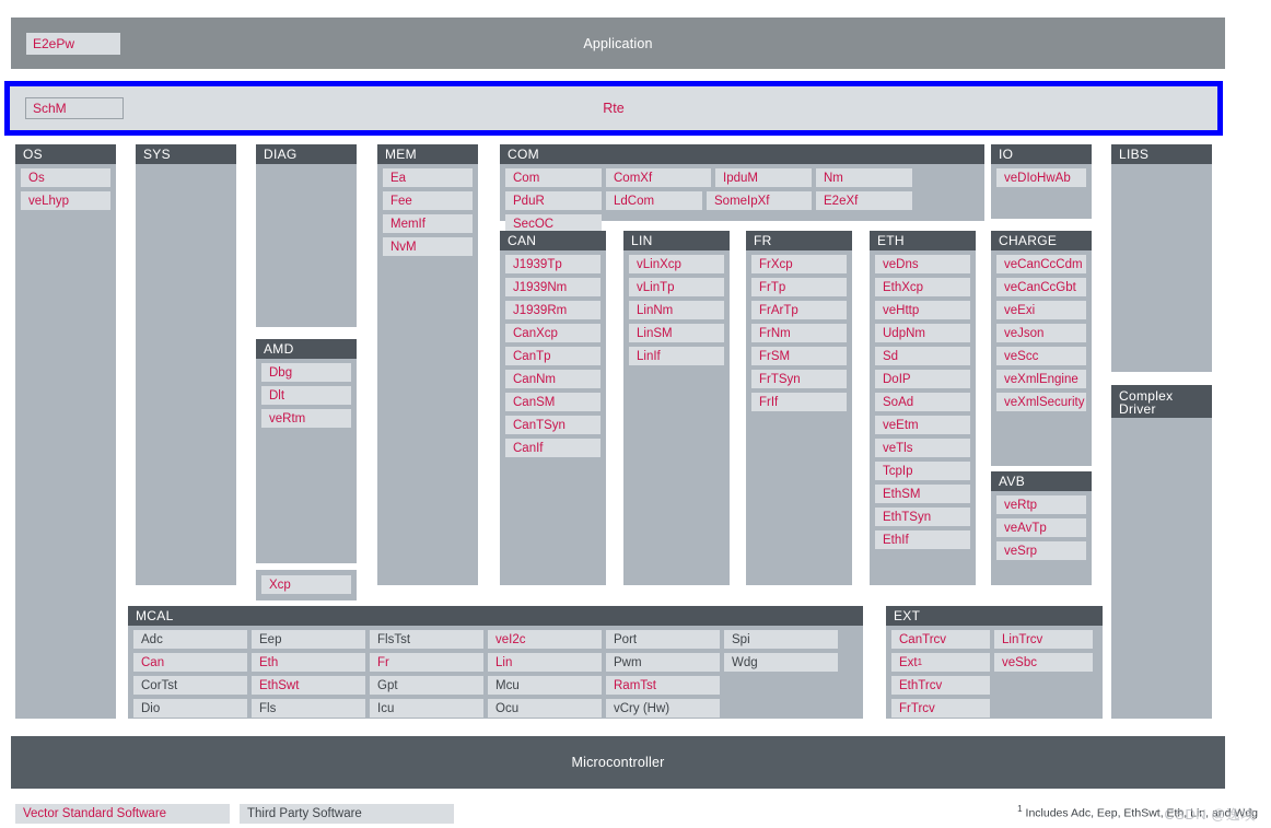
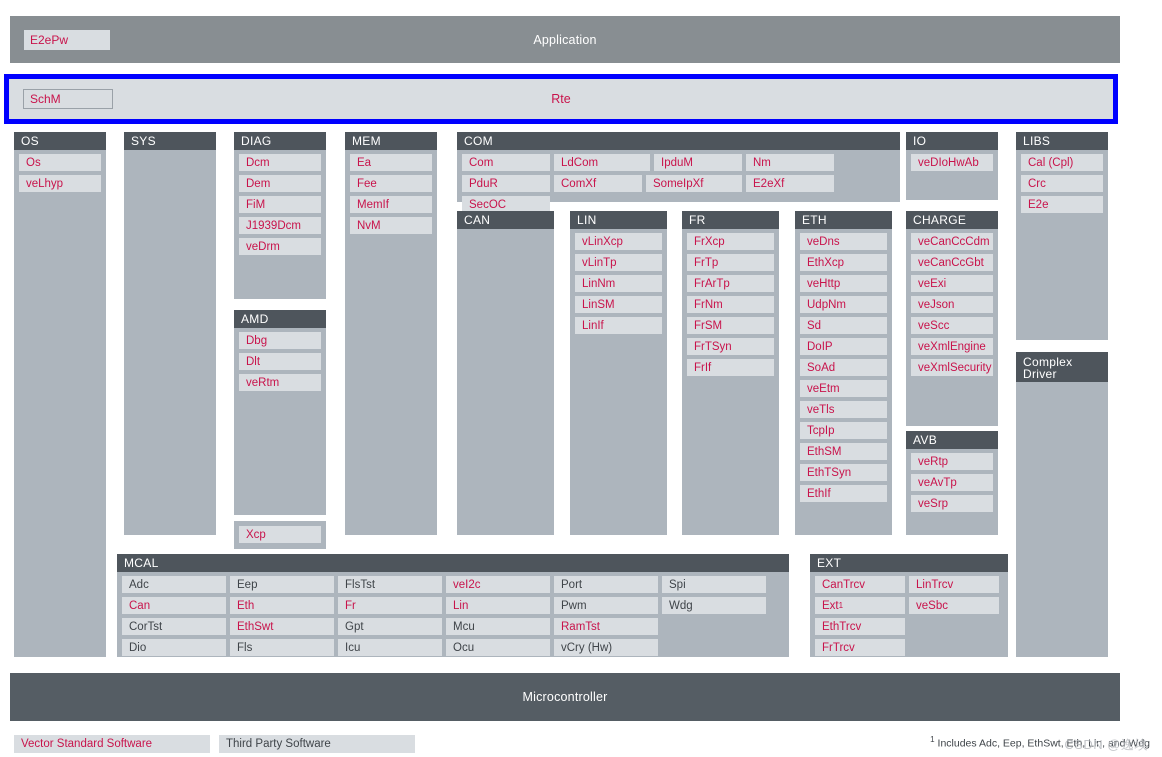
  E2ePw
  Application
  SchM
  Rte
  OS
  Os
  veLhyp
  SYS
  DIAG
+ Dcm
+ Dem
+ FiM
+ J1939Dcm
+ veDrm
  AMD
  Dbg
  Dlt
  veRtm
  Xcp
  MEM
  Ea
  Fee
  MemIf
  NvM
  COM
  Com
- ComXf
+ LdCom
  IpduM
  Nm
  PduR
- LdCom
+ ComXf
  SomeIpXf
  E2eXf
  SecOC
  CAN
- J1939Tp
- J1939Nm
- J1939Rm
- CanXcp
- CanTp
- CanNm
- CanSM
- CanTSyn
- CanIf
  LIN
  vLinXcp
  vLinTp
  LinNm
  LinSM
  LinIf
  FR
  FrXcp
  FrTp
  FrArTp
  FrNm
  FrSM
  FrTSyn
  FrIf
  ETH
  veDns
  EthXcp
  veHttp
  UdpNm
  Sd
  DoIP
  SoAd
  veEtm
  veTls
  TcpIp
  EthSM
  EthTSyn
  EthIf
  IO
  veDIoHwAb
  CHARGE
  veCanCcCdm
  veCanCcGbt
  veExi
  veJson
  veScc
  veXmlEngine
  veXmlSecurity
  AVB
  veRtp
  veAvTp
  veSrp
  LIBS
+ Cal (Cpl)
+ Crc
+ E2e
  Complex
  Driver
  MCAL
  Adc
  Eep
  FlsTst
  veI2c
  Port
  Spi
  Can
  Eth
  Fr
  Lin
  Pwm
  Wdg
  CorTst
  EthSwt
  Gpt
  Mcu
  RamTst
  Dio
  Fls
  Icu
  Ocu
  vCry (Hw)
  EXT
  CanTrcv
  LinTrcv
  Ext
  1
  veSbc
  EthTrcv
  FrTrcv
  Microcontroller
  Vector Standard Software
  Third Party Software
  1 Includes Adc, Eep, EthSwt, Eth, Lin, and Wdg
  CSDN @逸埃
